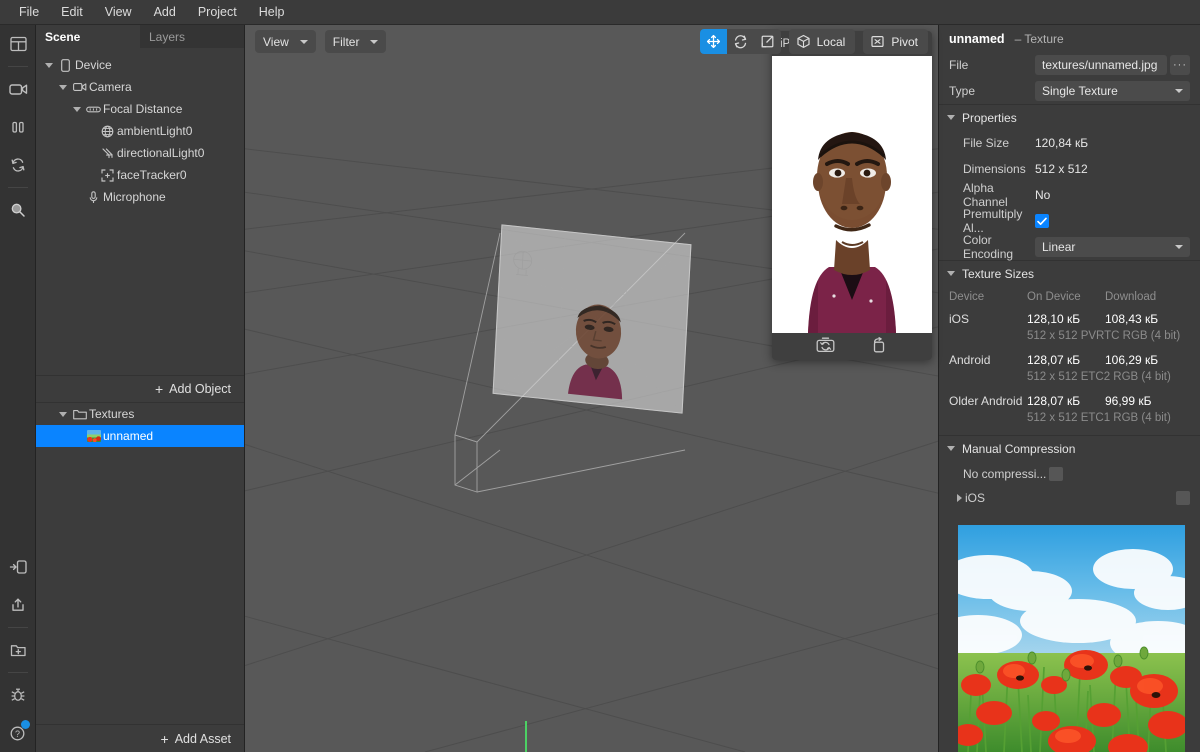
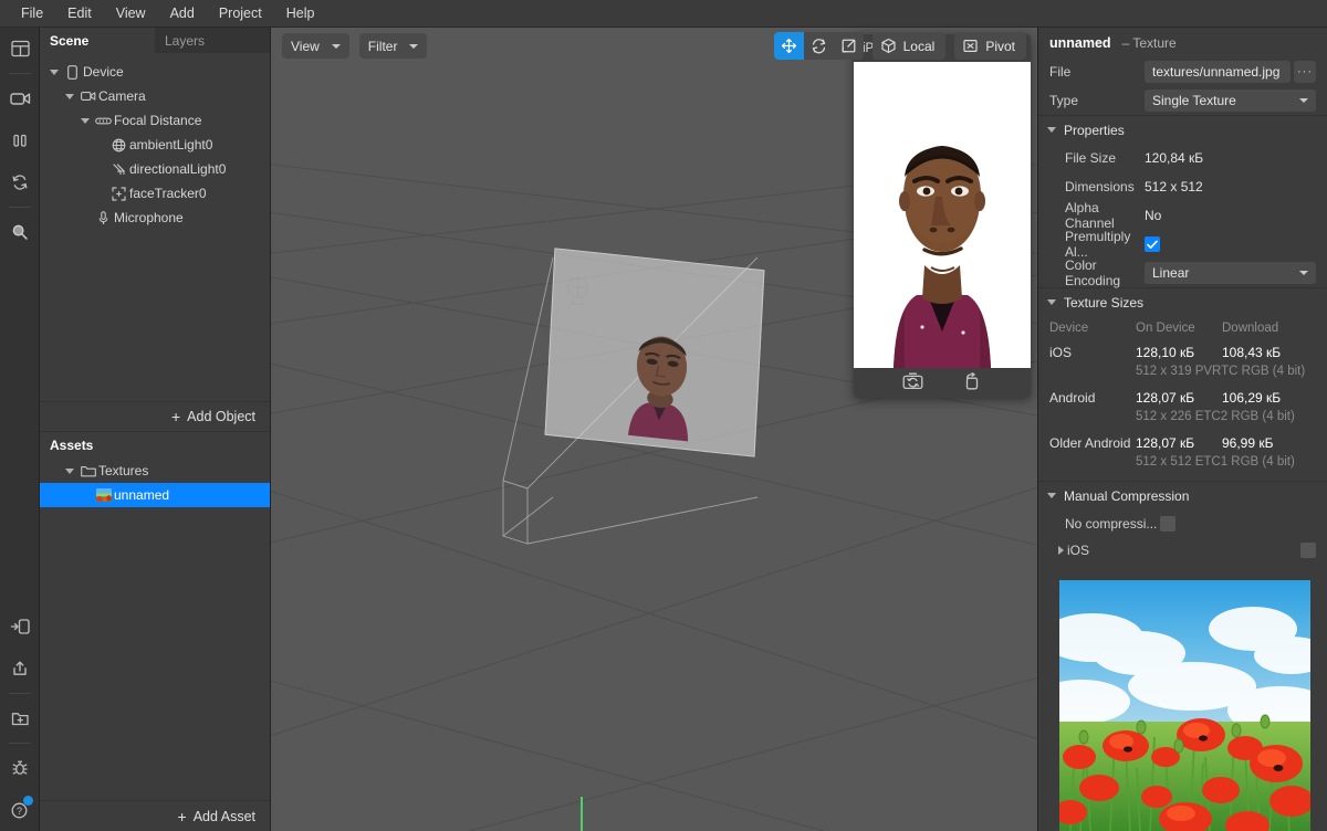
  File
  Edit
  View
  Add
  Project
  Help
  ?
  Scene
  Layers
  Device
  Camera
  Focal Distance
  ambientLight0
  directionalLight0
  faceTracker0
  Microphone
  +
  Add Object
+ Assets
  Textures
  unnamed
  +
  Add Asset
  View
  Filter
  Local
  Pivot
  unnamed
  – Texture
  File
  textures/unnamed.jpg
  ···
  Type
  Single Texture
  Properties
  File Size
  120,84 кБ
  Dimensions
  512 x 512
  Alpha Channel
  No
  Premultiply Al...
  Color Encoding
  Linear
  Texture Sizes
  Device
  On Device
  Download
  iOS
  128,10 кБ
  108,43 кБ
- 512 x 512 PVRTC RGB (4 bit)
+ 512 x 319 PVRTC RGB (4 bit)
  Android
  128,07 кБ
  106,29 кБ
- 512 x 512 ETC2 RGB (4 bit)
+ 512 x 226 ETC2 RGB (4 bit)
  Older Android
  128,07 кБ
  96,99 кБ
  512 x 512 ETC1 RGB (4 bit)
  Manual Compression
  No compressi...
  iOS
